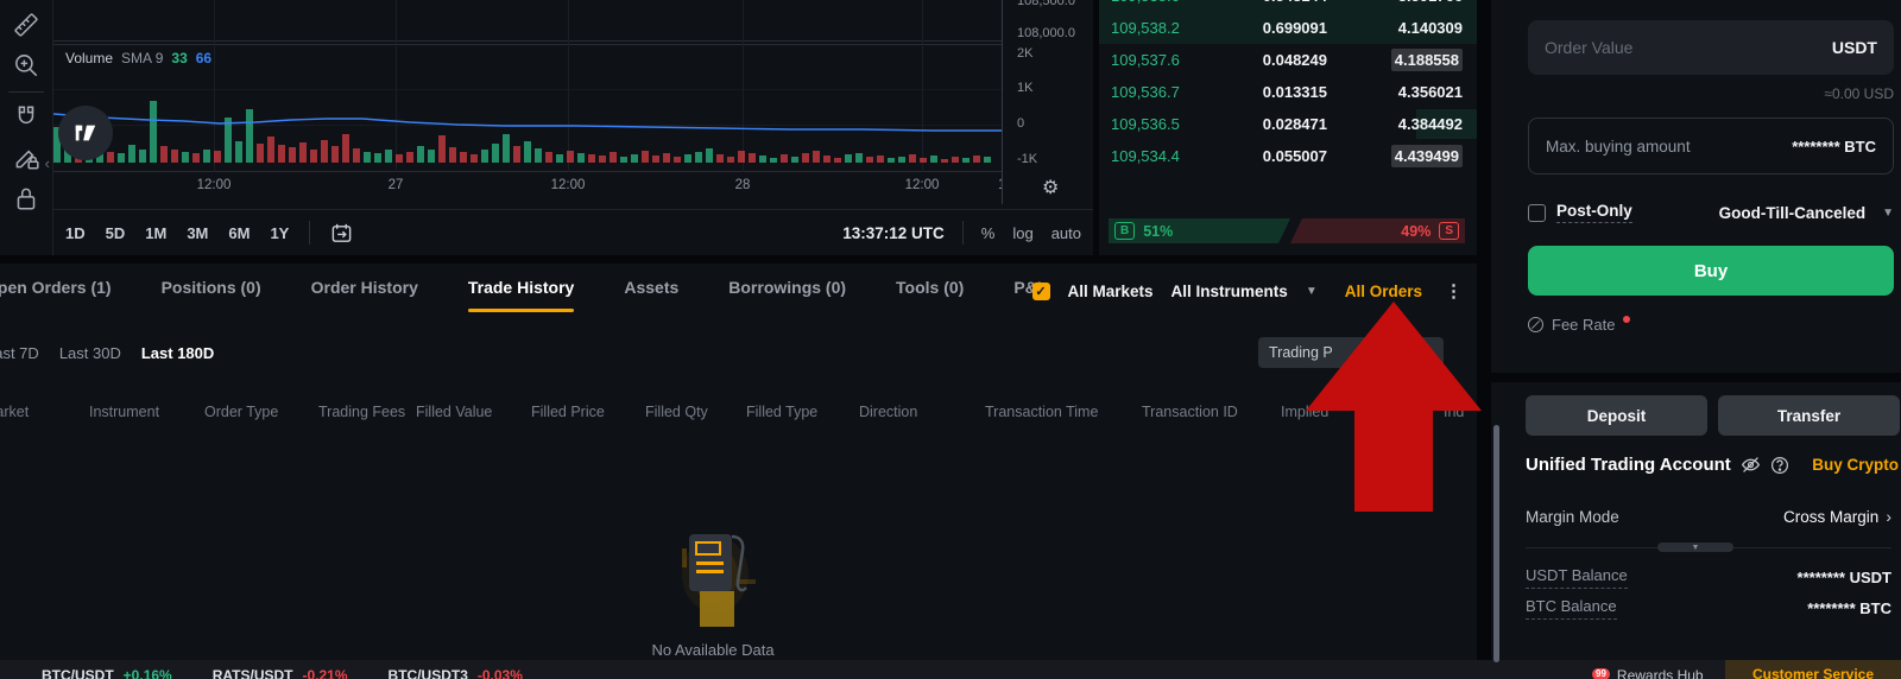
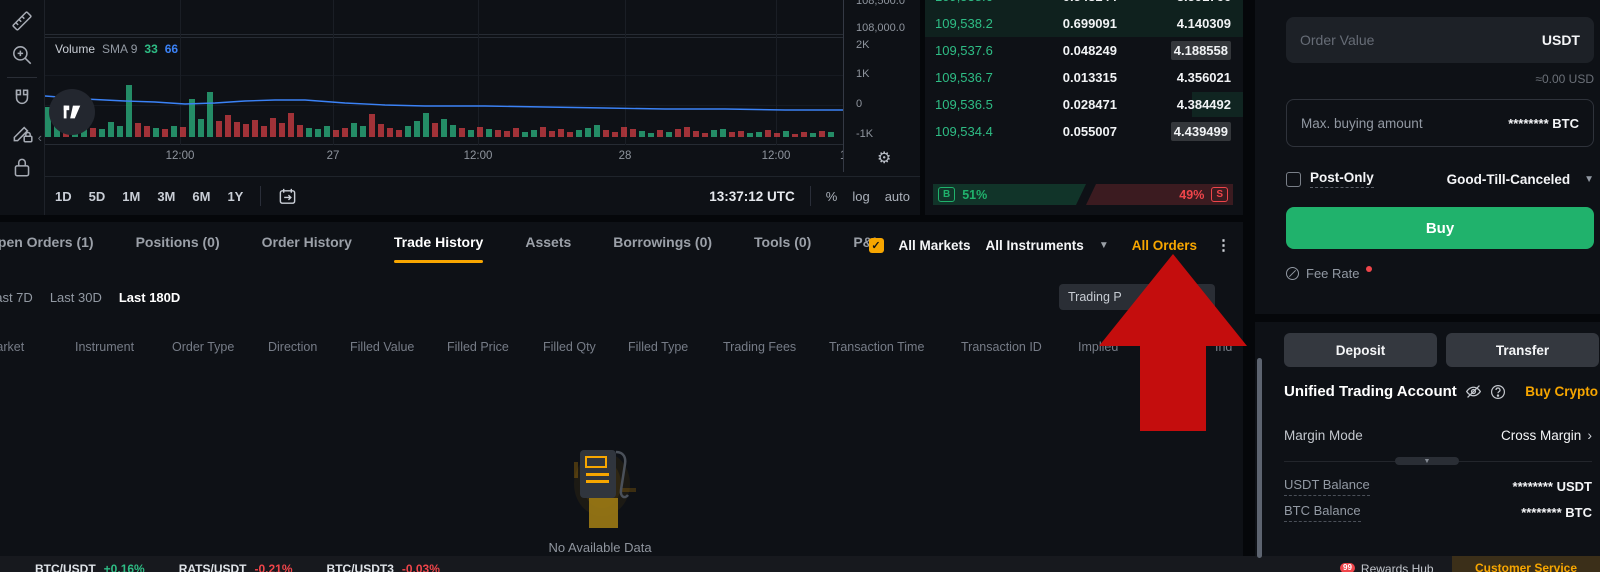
  ‹
  Volume
  SMA 9
  33
  66
  12:00
  27
  12:00
  28
  12:00
  108,500.0
  108,000.0
  2K
  1K
  0
  -1K
  ⚙
  1D
  5D
  1M
  3M
  6M
  1Y
  13:37:12 UTC
  %
  log
  auto
  109,538.2
  0.699091
  4.140309
  109,537.6
  0.048249
  4.188558
  109,536.7
  0.013315
  4.356021
  109,536.5
  0.028471
  4.384492
  109,534.4
  0.055007
  4.439499
  B
  51%
  49%
  S
  pen Orders (1)
  Positions (0)
  Order History
  Trade History
  Assets
  Borrowings (0)
  Tools (0)
  ✓
  All Markets
  All Instruments
  ▼
  All Orders
  ⋮
  Last 30D
  Last 180D
  Trading P
  Instrument
  Order Type
- Trading Fees
+ Direction
  Filled Value
  Filled Price
  Filled Qty
  Filled Type
- Direction
+ Trading Fees
  Transaction Time
  Transaction ID
  Implied
  Ind
  No Available Data
  Order Value
  USDT
  ≈0.00 USD
  Max. buying amount
  ******** BTC
  Post-Only
  Good-Till-Canceled
  ▼
  Buy
  Fee Rate
  Deposit
  Transfer
  Unified Trading Account
  Buy Crypto
  Margin Mode
  Cross Margin
  ›
  USDT Balance
  ******** USDT
  BTC Balance
  ******** BTC
  BTC/USDT
  +0.16%
  RATS/USDT
  -0.21%
  BTC/USDT3
  -0.03%
  99
  Rewards Hub
  Customer Service
